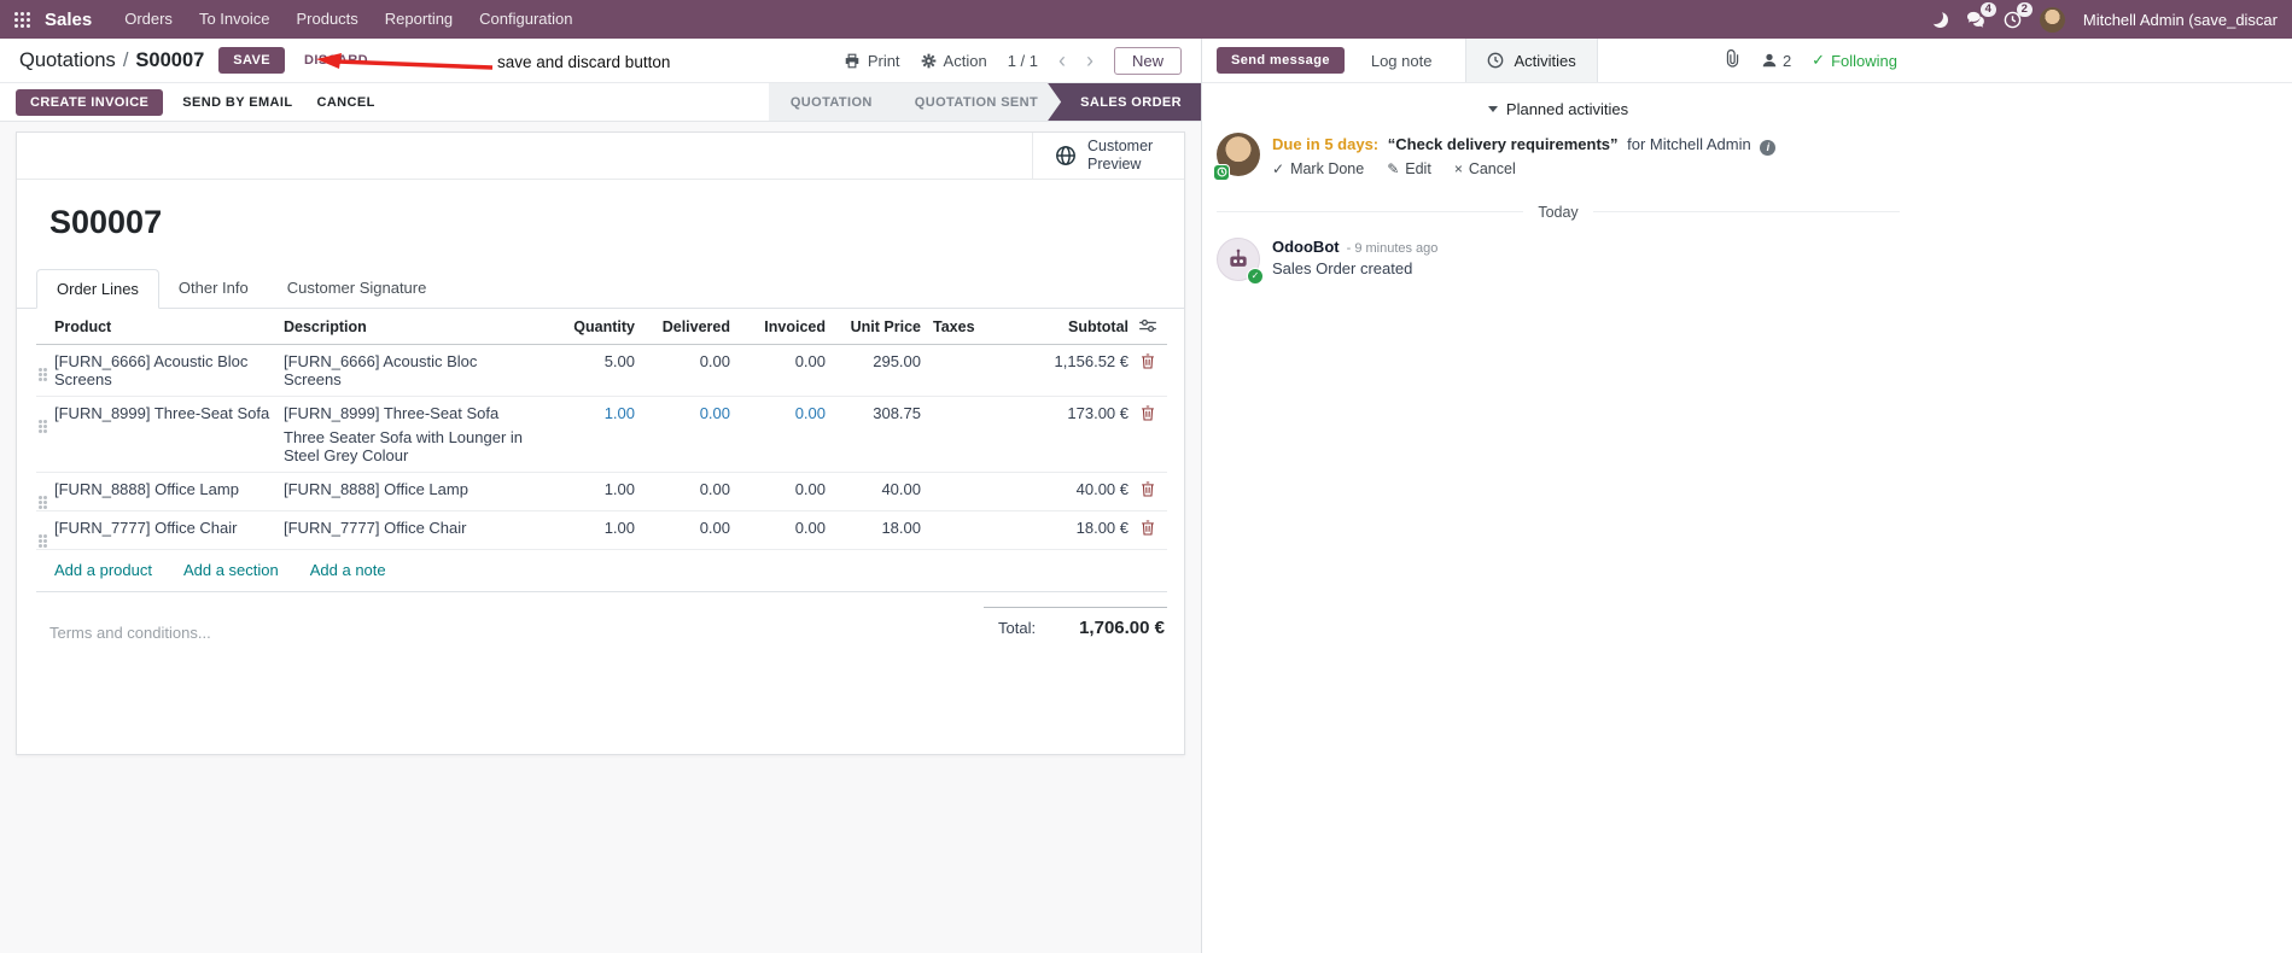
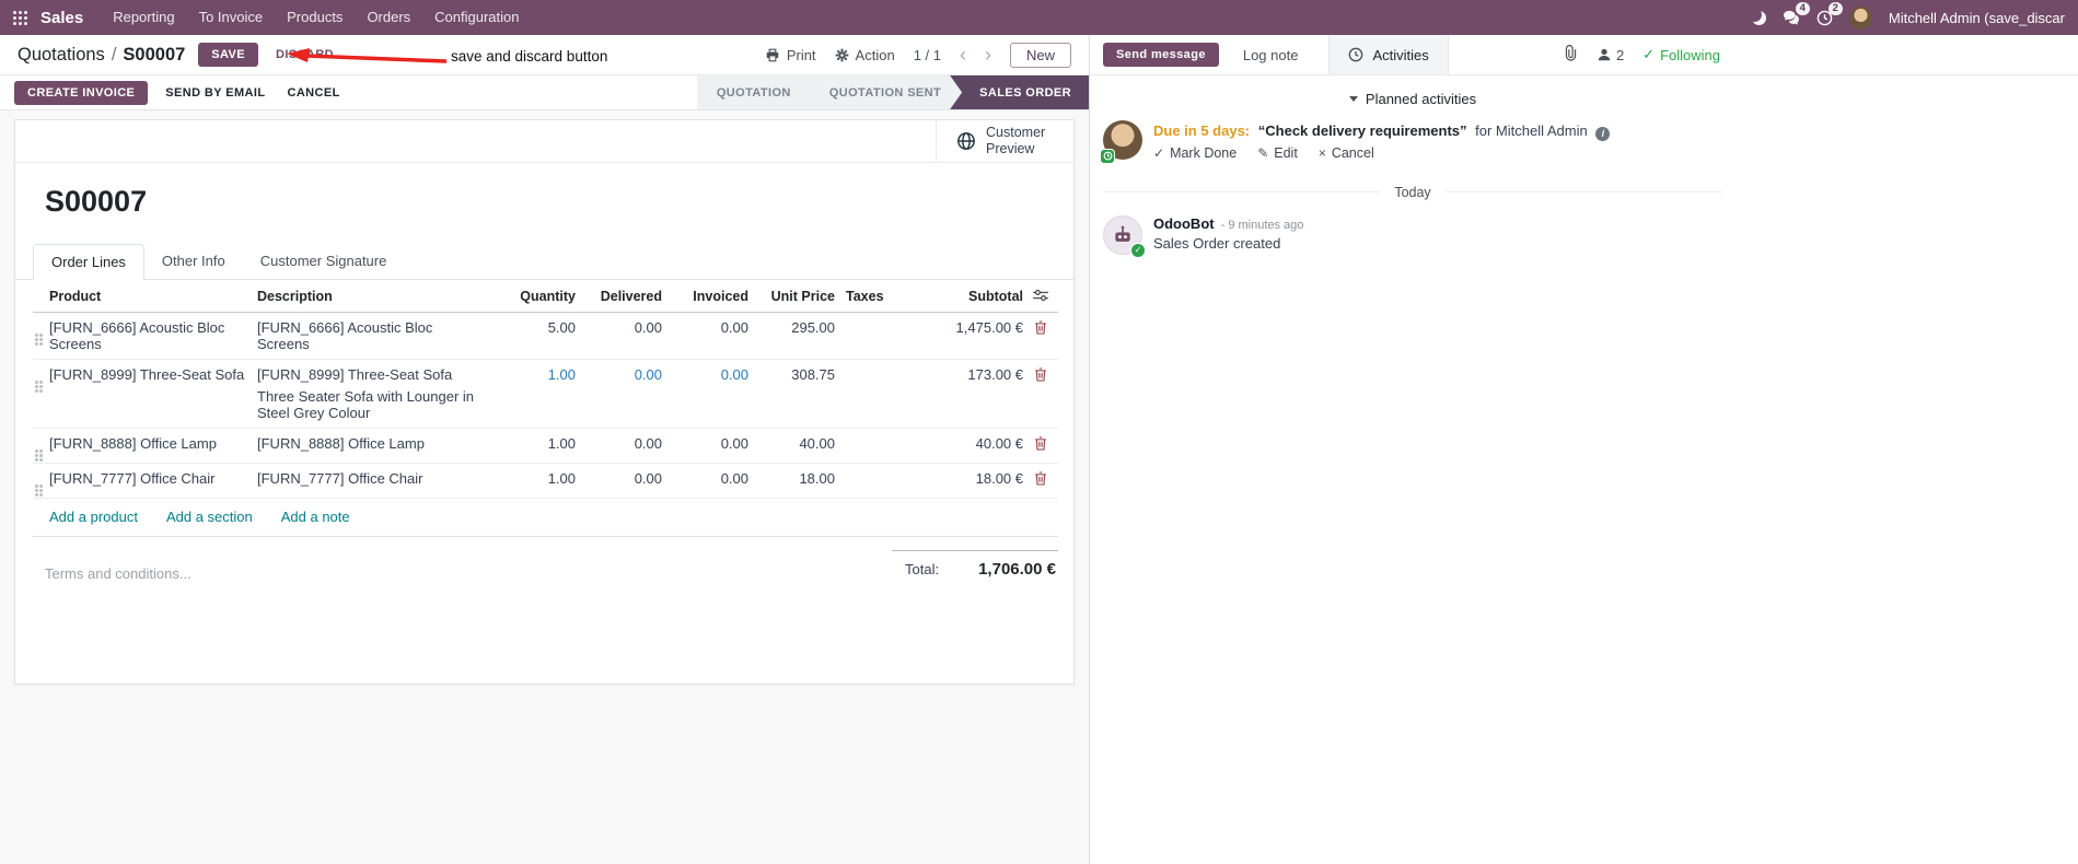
  Sales
- Orders
+ Reporting
  To Invoice
  Products
- Reporting
+ Orders
  Configuration
  4
  2
  Mitchell Admin (save_discar
  Quotations
  /
  S00007
  SAVE
  save and discard button
  Print
  Action
  1 / 1
  ‹
  ›
  New
  CREATE INVOICE
  SEND BY EMAIL
  CANCEL
  QUOTATION
  QUOTATION SENT
  SALES ORDER
  Customer Preview
  S00007
  Order Lines
  Other Info
  Customer Signature
  Product
  Description
  Quantity
  Delivered
  Invoiced
  Unit Price
  Taxes
  Subtotal
  [FURN_6666] Acoustic Bloc Screens
  [FURN_6666] Acoustic Bloc Screens
  5.00
  0.00
  0.00
  295.00
- 1,156.52 €
+ 1,475.00 €
  [FURN_8999] Three-Seat Sofa
  [FURN_8999] Three-Seat Sofa
  Three Seater Sofa with Lounger in Steel Grey Colour
  1.00
  0.00
  0.00
  308.75
  173.00 €
  [FURN_8888] Office Lamp
  [FURN_8888] Office Lamp
  1.00
  0.00
  0.00
  40.00
  40.00 €
  [FURN_7777] Office Chair
  [FURN_7777] Office Chair
  1.00
  0.00
  0.00
  18.00
  18.00 €
  Add a product
  Add a section
  Add a note
  Terms and conditions...
  Total:
  1,706.00 €
  Send message
  Log note
  Activities
  2
  ✓
  Following
  Planned activities
  Due in 5 days: “Check delivery requirements” for Mitchell Admin i
  ✓
  Mark Done
  ✎
  Edit
  ×
  Cancel
  Today
  ✓
  OdooBot
  - 9 minutes ago
  Sales Order created
